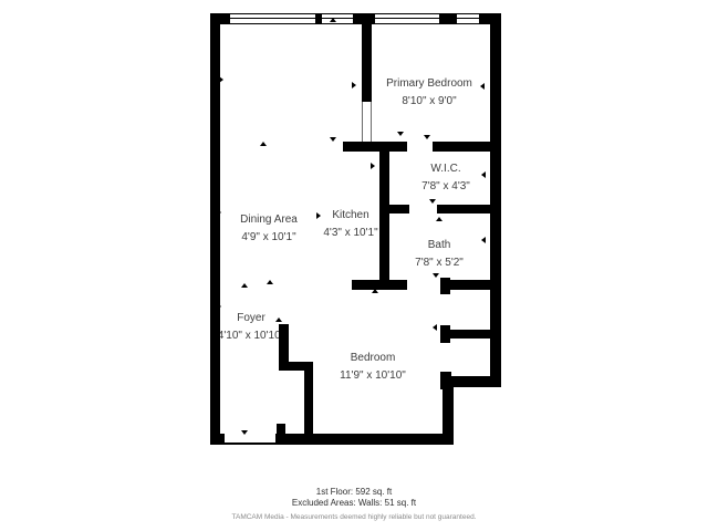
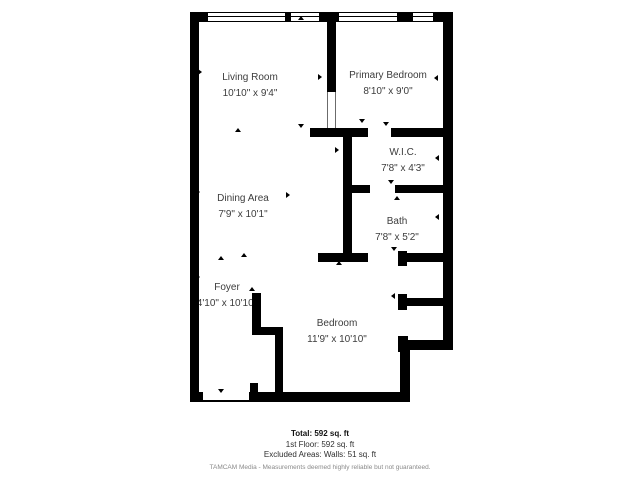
+ Living Room
+ 10'10" x 9'4"
  Primary Bedroom
  8'10" x 9'0"
  W.I.C.
  7'8" x 4'3"
  Bath
  7'8" x 5'2"
  Dining Area
- 4'9" x 10'1"
+ 7'9" x 10'1"
- Kitchen
- 4'3" x 10'1"
  Foyer
  4'10" x 10'10
  Bedroom
  11'9" x 10'10"
+ Total: 592 sq. ft
  1st Floor: 592 sq. ft
  Excluded Areas: Walls: 51 sq. ft
